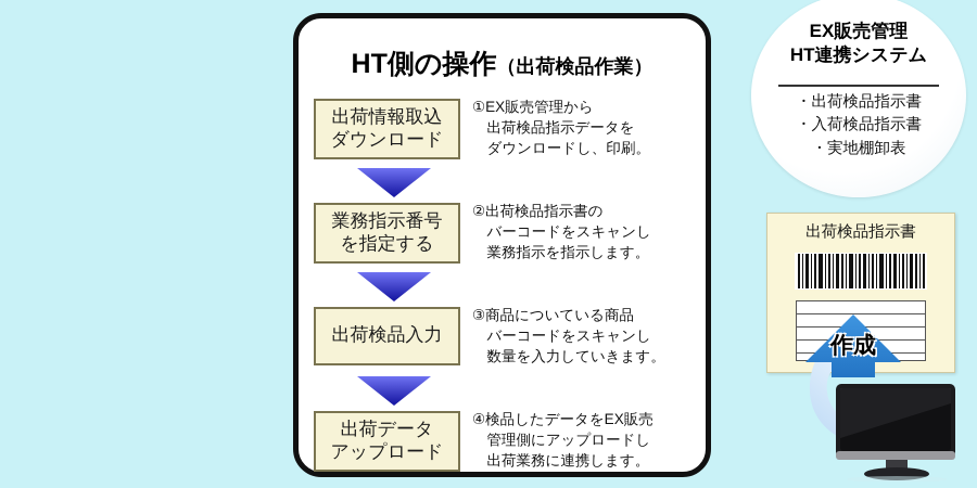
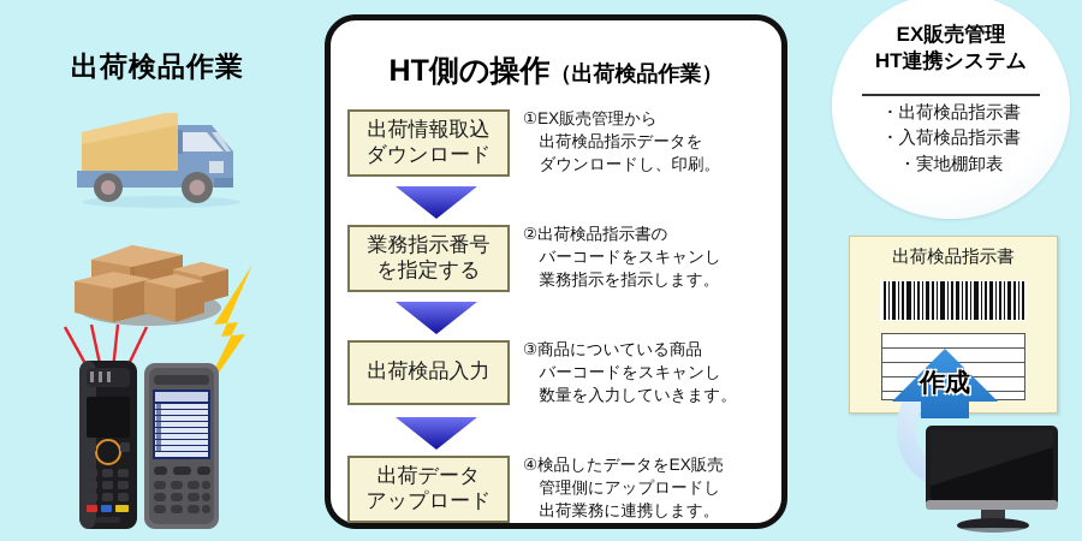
+ 出荷検品作業
  HT側の操作（出荷検品作業）
  出荷情報取込
  ダウンロード
  ①EX販売管理から
  出荷検品指示データを
  ダウンロードし、印刷。
  業務指示番号
  を指定する
  ②出荷検品指示書の
  バーコードをスキャンし
  業務指示を指示します。
  出荷検品入力
  ③商品についている商品
  バーコードをスキャンし
  数量を入力していきます。
  出荷データ
  アップロード
  ④検品したデータをEX販売
  管理側にアップロードし
  出荷業務に連携します。
  EX販売管理
  HT連携システム
  ・出荷検品指示書
  ・入荷検品指示書
  ・実地棚卸表
  出荷検品指示書
  作成
